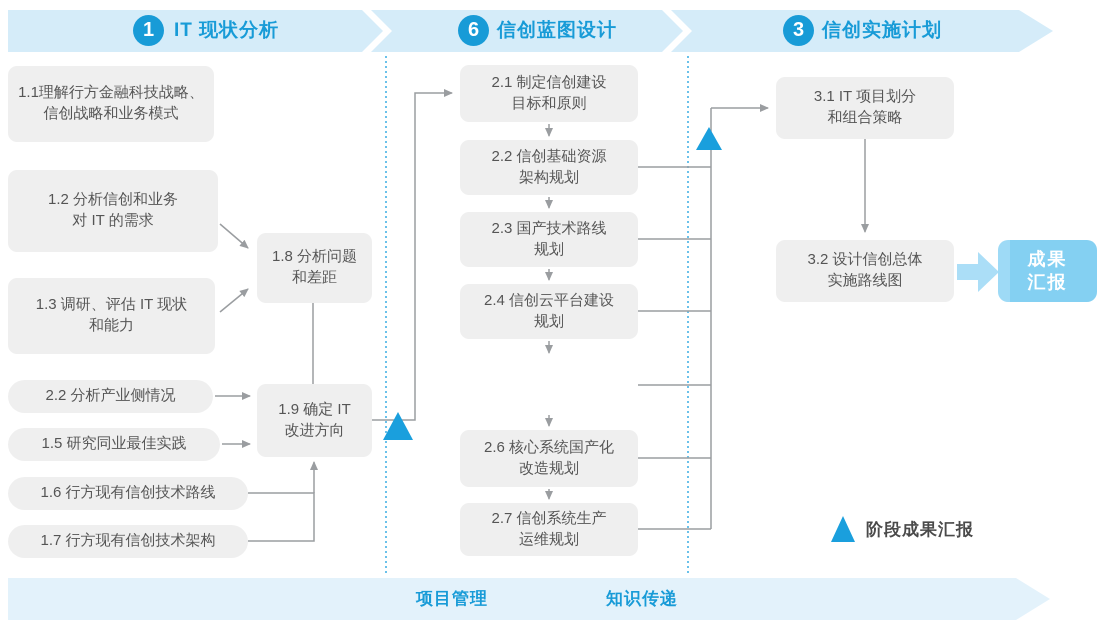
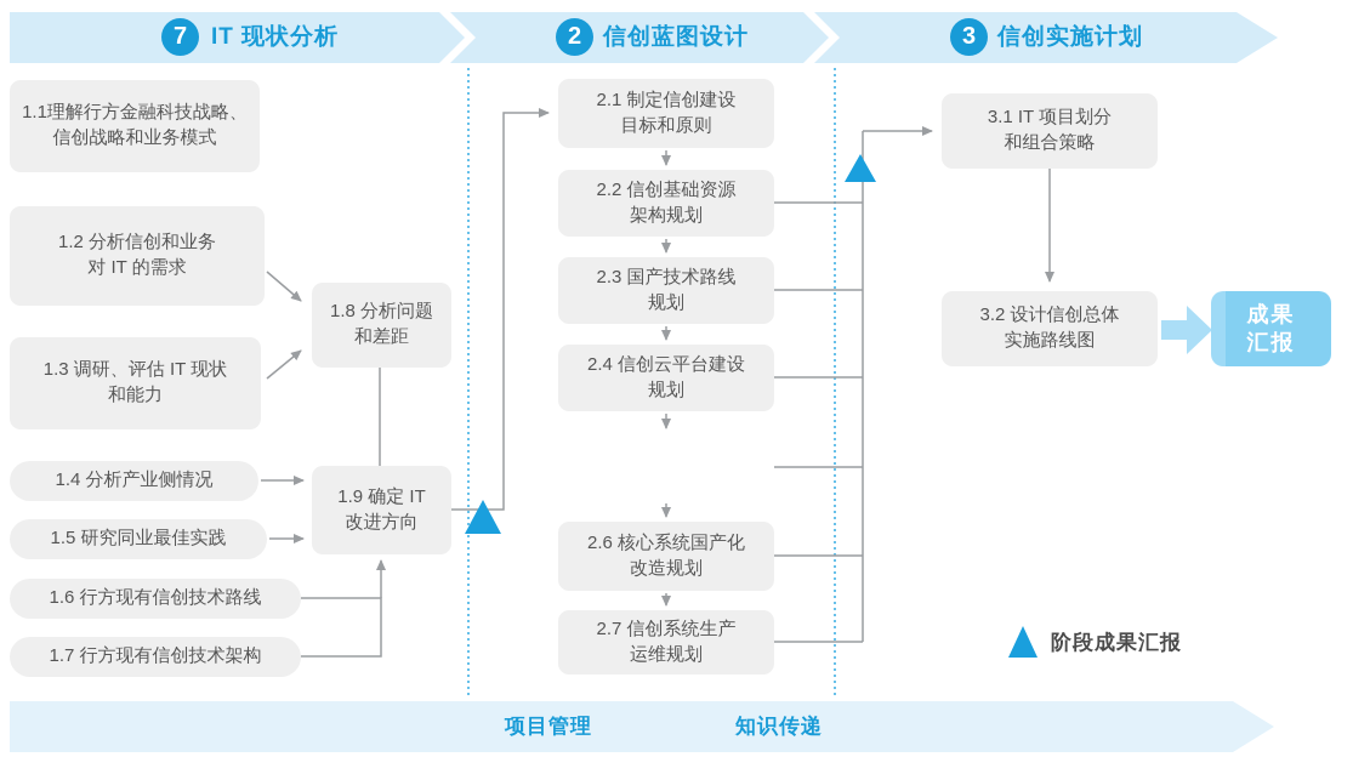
- 1
+ 7
  IT 现状分析
- 6
+ 2
  信创蓝图设计
  3
  信创实施计划
  1.1理解行方金融科技战略、
  信创战略和业务模式
  1.2 分析信创和业务
  对 IT 的需求
  1.3 调研、评估 IT 现状
  和能力
- 2.2 分析产业侧情况
+ 1.4 分析产业侧情况
  1.5 研究同业最佳实践
  1.6 行方现有信创技术路线
  1.7 行方现有信创技术架构
  1.8 分析问题
  和差距
  1.9 确定 IT
  改进方向
  2.1 制定信创建设
  目标和原则
  2.2 信创基础资源
  架构规划
  2.3 国产技术路线
  规划
  2.4 信创云平台建设
  规划
  2.6 核心系统国产化
  改造规划
  2.7 信创系统生产
  运维规划
  3.1 IT 项目划分
  和组合策略
  3.2 设计信创总体
  实施路线图
  成果
  汇报
  阶段成果汇报
  项目管理
  知识传递
